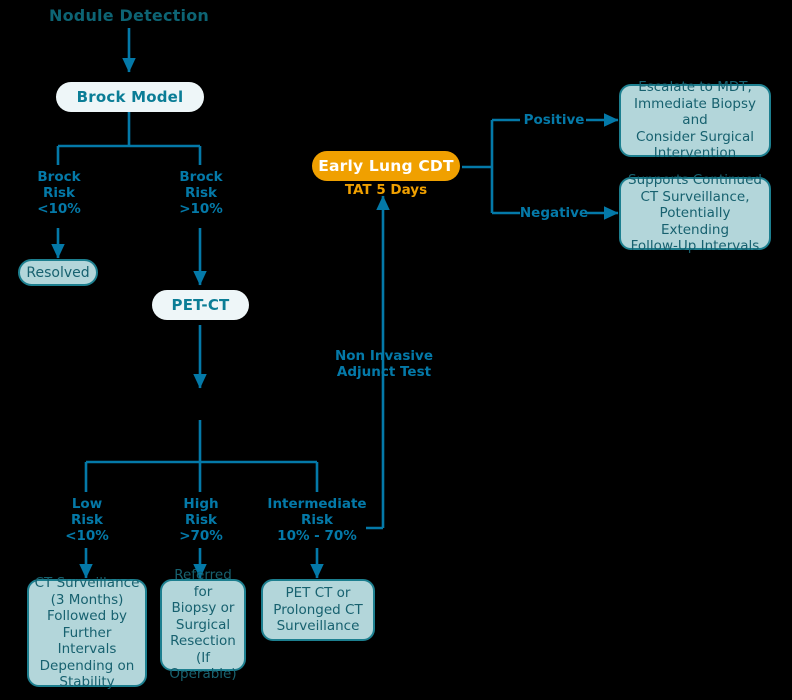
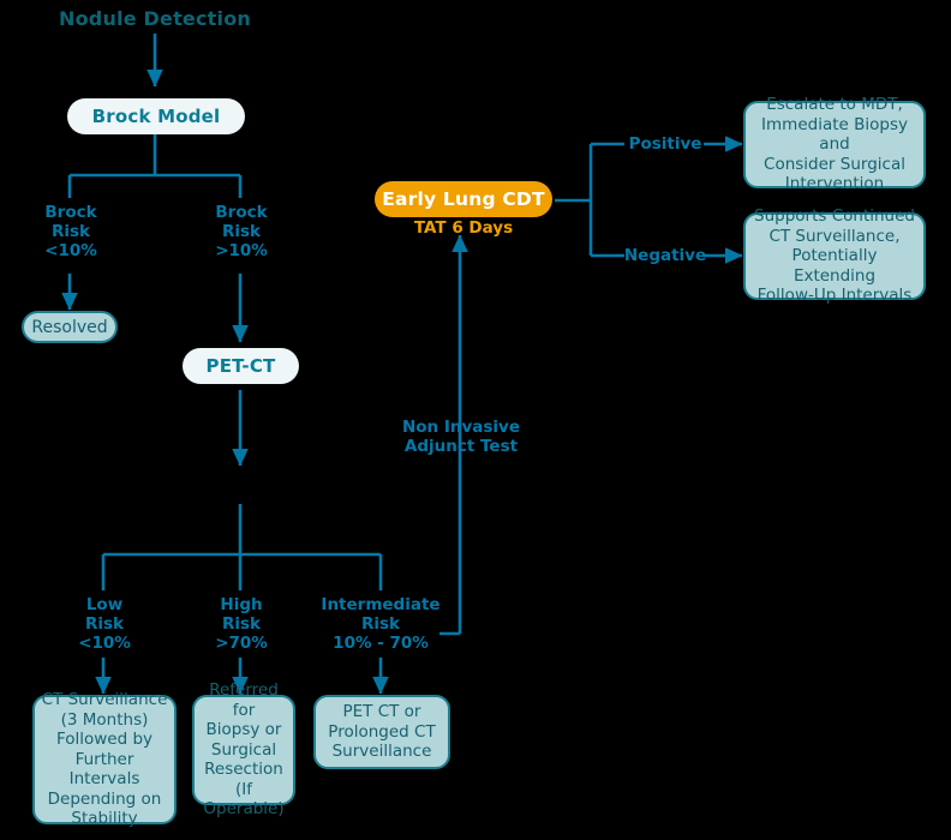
  Nodule Detection
  Brock Model
  Brock
  Risk
  <10%
  Brock
  Risk
  >10%
  Resolved
  PET-CT
  Low
  Risk
  <10%
  High
  Risk
  >70%
  Intermediate
  Risk
  10% - 70%
  CT Surveillance
  (3 Months)
  Followed by
  Further Intervals
  Depending on
  Stability
  Referred for
  Biopsy or
  Surgical
  Resection (If
  Operable)
  PET CT or
  Prolonged CT
  Surveillance
  Non Invasive
  Adjunct Test
  Early Lung CDT
- TAT 5 Days
+ TAT 6 Days
  Positive
  Negative
  Escalate to MDT,
  Immediate Biopsy and
  Consider Surgical
  Intervention
  Supports Continued
  CT Surveillance,
  Potentially Extending
  Follow-Up Intervals
